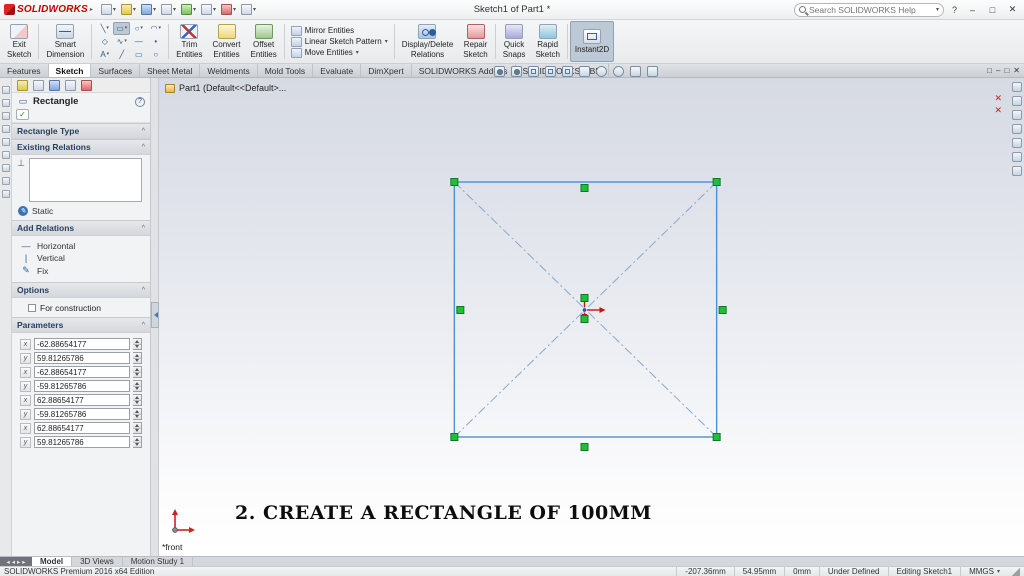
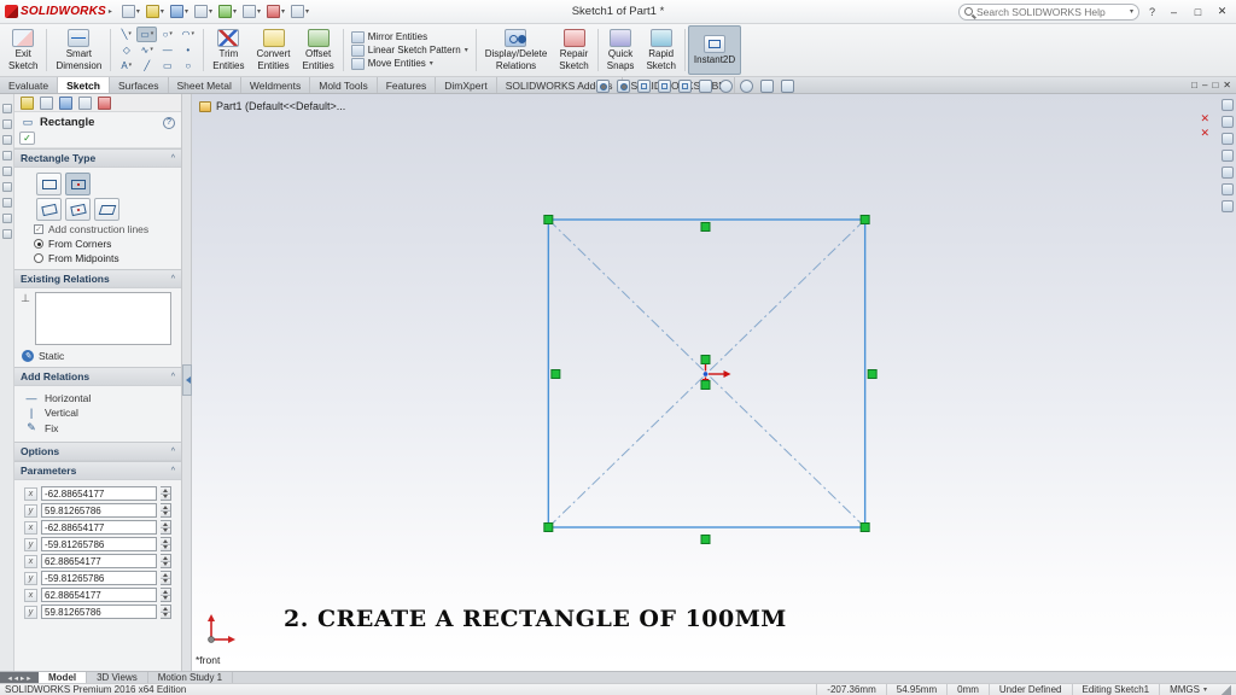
  SOLIDWORKS
  Sketch1 of Part1 *
  Search SOLIDWORKS Help
  ?
  –
  □
  ✕
  Exit
  Sketch
  Smart
  Dimension
  ╲
  ▭
  ○
  ◠
  ◇
  ∿
  —
  •
  A
  ╱
  ▭
  ○
  Trim
  Entities
  Convert
  Entities
  Offset
  Entities
  Mirror Entities
  Linear Sketch Pattern
  Move Entities
  Display/Delete
  Relations
  Repair
  Sketch
  Quick
  Snaps
  Rapid
  Sketch
  Instant2D
- Features
+ Evaluate
  Sketch
  Surfaces
  Sheet Metal
  Weldments
  Mold Tools
- Evaluate
+ Features
  DimXpert
  SOLIDWORKS Adds
  □
  –
  □
  ✕
  ▭
  Rectangle
  ✓
  Rectangle Type
+ Add construction lines
+ From Corners
+ From Midpoints
  Existing Relations
  ⊥
  ✎
  Static
  Add Relations
  —
  Horizontal
  |
  Vertical
  ✎
  Fix
  Options
- For construction
  Parameters
  -62.88654177
  59.81265786
  -62.88654177
  -59.81265786
  62.88654177
  -59.81265786
  62.88654177
  59.81265786
  Part1 (Default<<Default>...
  2. CREATE A RECTANGLE OF 100MM
  *front
  ✕
  ✕
  Model
  3D Views
  Motion Study 1
  SOLIDWORKS Premium 2016 x64 Edition
  -207.36mm
  54.95mm
  0mm
  Under Defined
  Editing Sketch1
  MMGS
